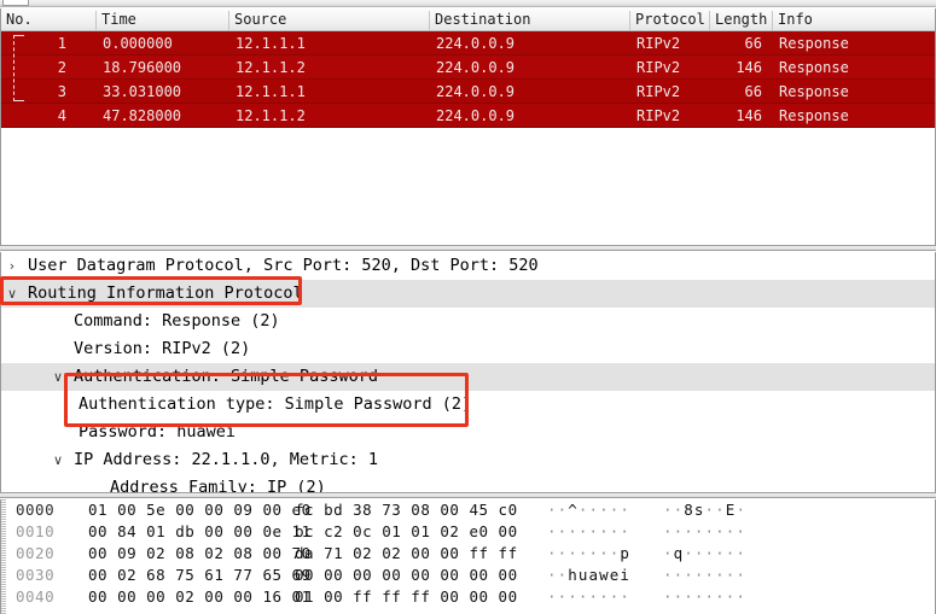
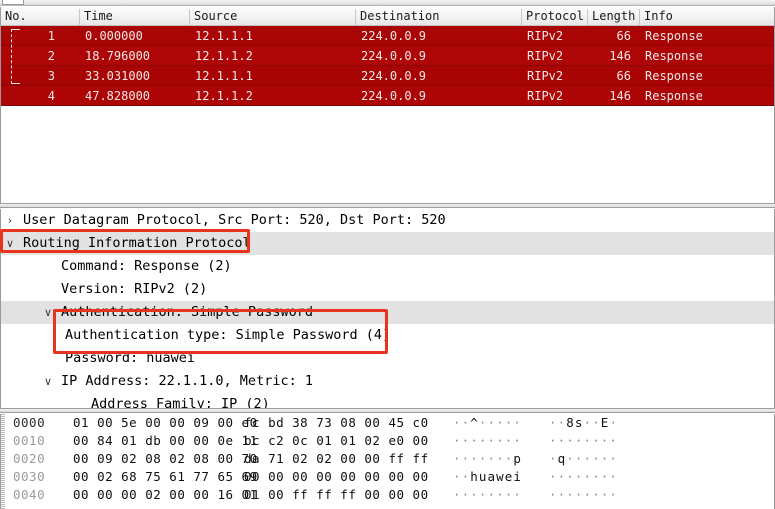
  No.
  Time
  Source
  Destination
  Protocol
  Length
  Info
  1
  0.000000
  12.1.1.1
  224.0.0.9
  RIPv2
  66
  Response
  2
  18.796000
  12.1.1.2
  224.0.0.9
  RIPv2
  146
  Response
  3
  33.031000
  12.1.1.1
  224.0.0.9
  RIPv2
  66
  Response
  4
  47.828000
  12.1.1.2
  224.0.0.9
  RIPv2
  146
  Response
  ›
  User Datagram Protocol, Src Port: 520, Dst Port: 520
  ∨
  Routing Information Protocol
  Command: Response (2)
  Version: RIPv2 (2)
  ∨
  Authentication: Simple Password
- Authentication type: Simple Password (2)
+ Authentication type: Simple Password (4)
  Password: huawei
  ∨
  IP Address: 22.1.1.0, Metric: 1
  Address Family: IP (2)
  0000
  01 00 5e 00 00 09 00 e0
  fc bd 38 73 08 00 45 c0
  ··^·····
  ··8s··E·
  0010
  00 84 01 db 00 00 0e 11
  bc c2 0c 01 01 02 e0 00
  ········
  ········
  0020
  00 09 02 08 02 08 00 70
  da 71 02 02 00 00 ff ff
  ·······p
  ·q······
  0030
  00 02 68 75 61 77 65 69
  00 00 00 00 00 00 00 00
  ··huawei
  ········
  0040
  00 00 00 02 00 00 16 01
  01 00 ff ff ff 00 00 00
  ········
  ········
